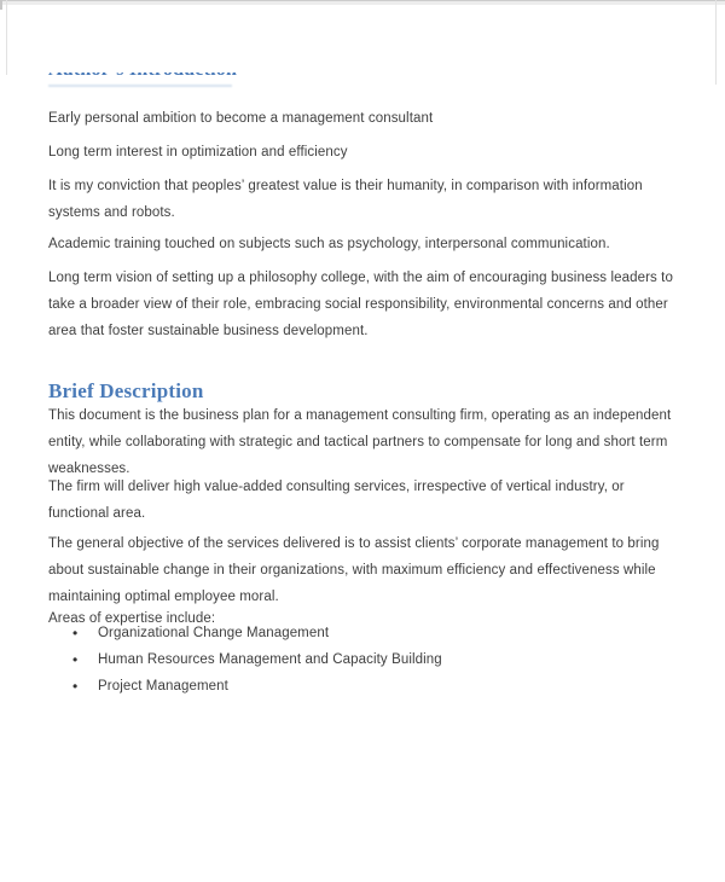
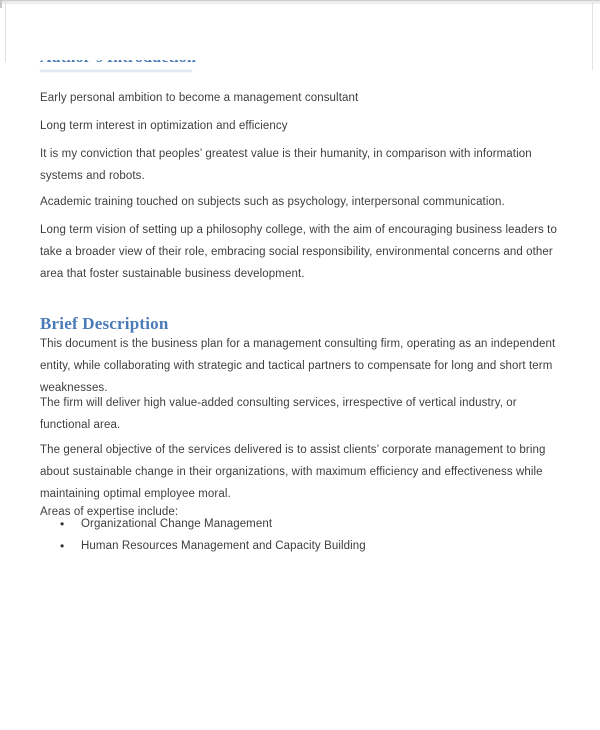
  Early personal ambition to become a management consultant
  Long term interest in optimization and efficiency
  It is my conviction that peoples’ greatest value is their humanity, in comparison with information systems and robots.
  Academic training touched on subjects such as psychology, interpersonal communication.
  Long term vision of setting up a philosophy college, with the aim of encouraging business leaders to take a broader view of their role, embracing social responsibility, environmental concerns and other area that foster sustainable business development.
  Brief Description
  This document is the business plan for a management consulting firm, operating as an independent entity, while collaborating with strategic and tactical partners to compensate for long and short term weaknesses.
  The firm will deliver high value-added consulting services, irrespective of vertical industry, or functional area.
  The general objective of the services delivered is to assist clients’ corporate management to bring about sustainable change in their organizations, with maximum efficiency and effectiveness while maintaining optimal employee moral.
  Areas of expertise include:
  Organizational Change Management
  Human Resources Management and Capacity Building
- Project Management
